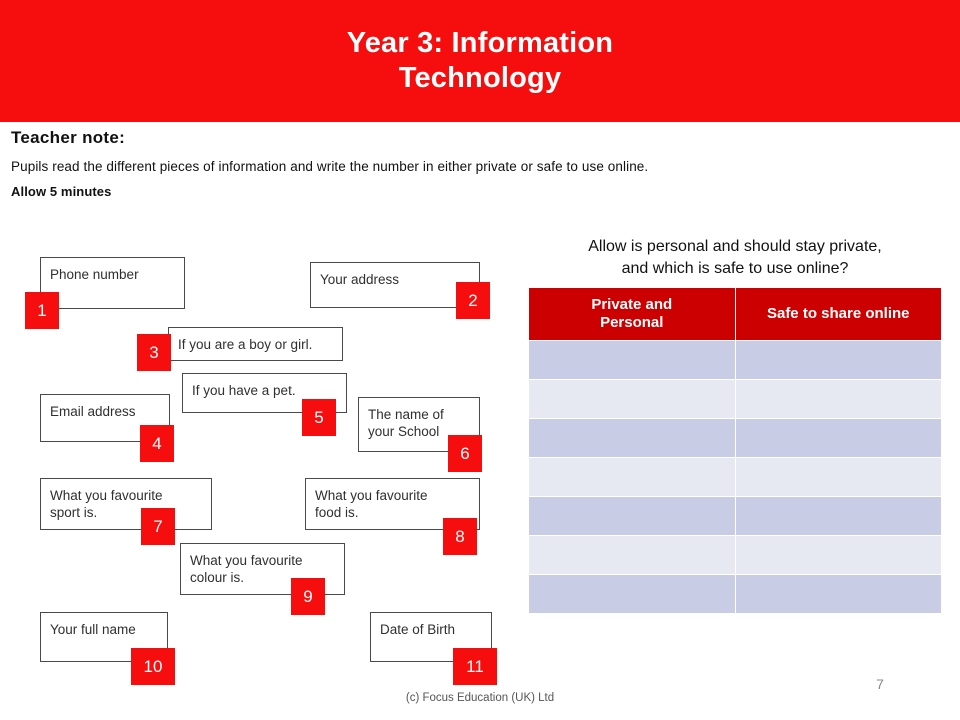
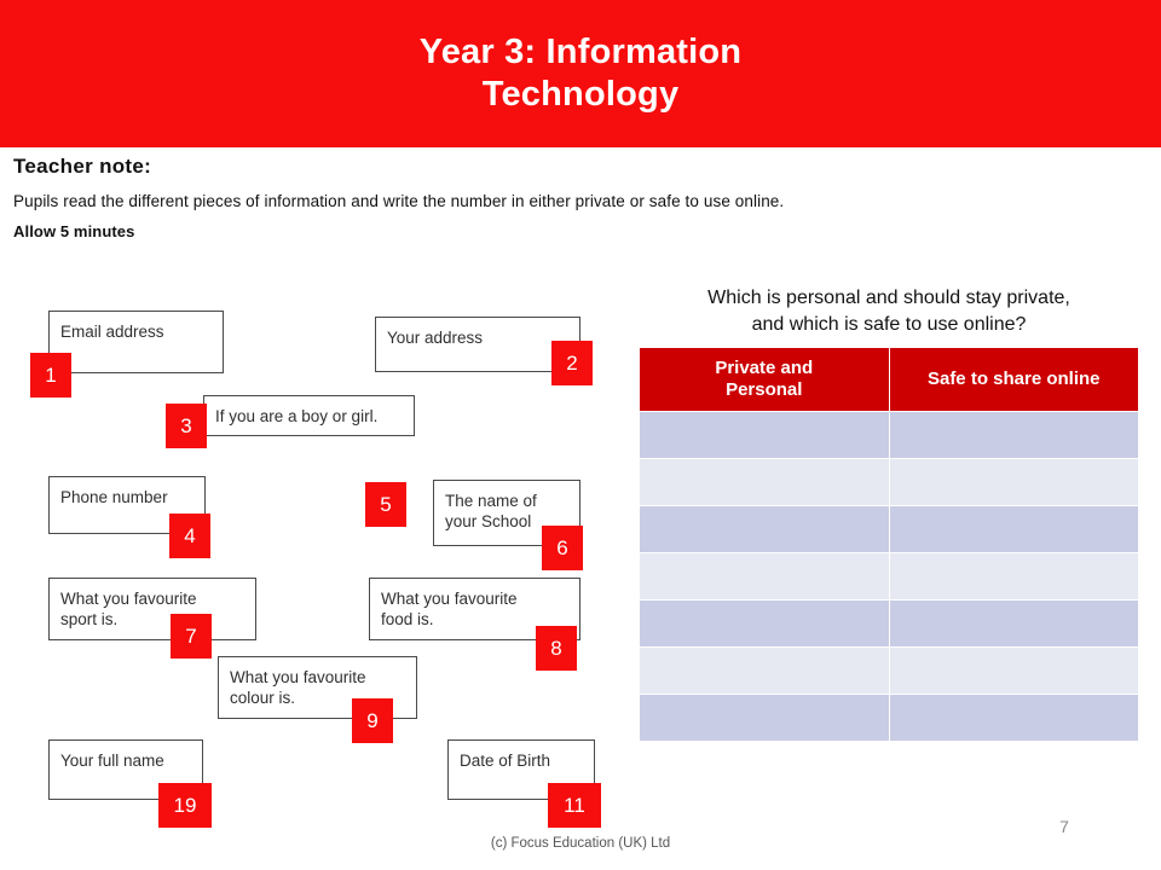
  Year 3: Information
  Technology
  Teacher note:
  Pupils read the different pieces of information and write the number in either private or safe to use online.
  Allow 5 minutes
- Phone number
+ Email address
  1
  Your address
  2
  If you are a boy or girl.
  3
- If you have a pet.
  5
- Email address
+ Phone number
  4
  The name of
  your School
  6
  What you favourite
  sport is.
  7
  What you favourite
  food is.
  8
  What you favourite
  colour is.
  9
  Your full name
- 10
+ 19
  Date of Birth
  11
- Allow is personal and should stay private,
+ Which is personal and should stay private,
  and which is safe to use online?
  Private and Personal	Safe to share online
  (c) Focus Education (UK) Ltd
  7
